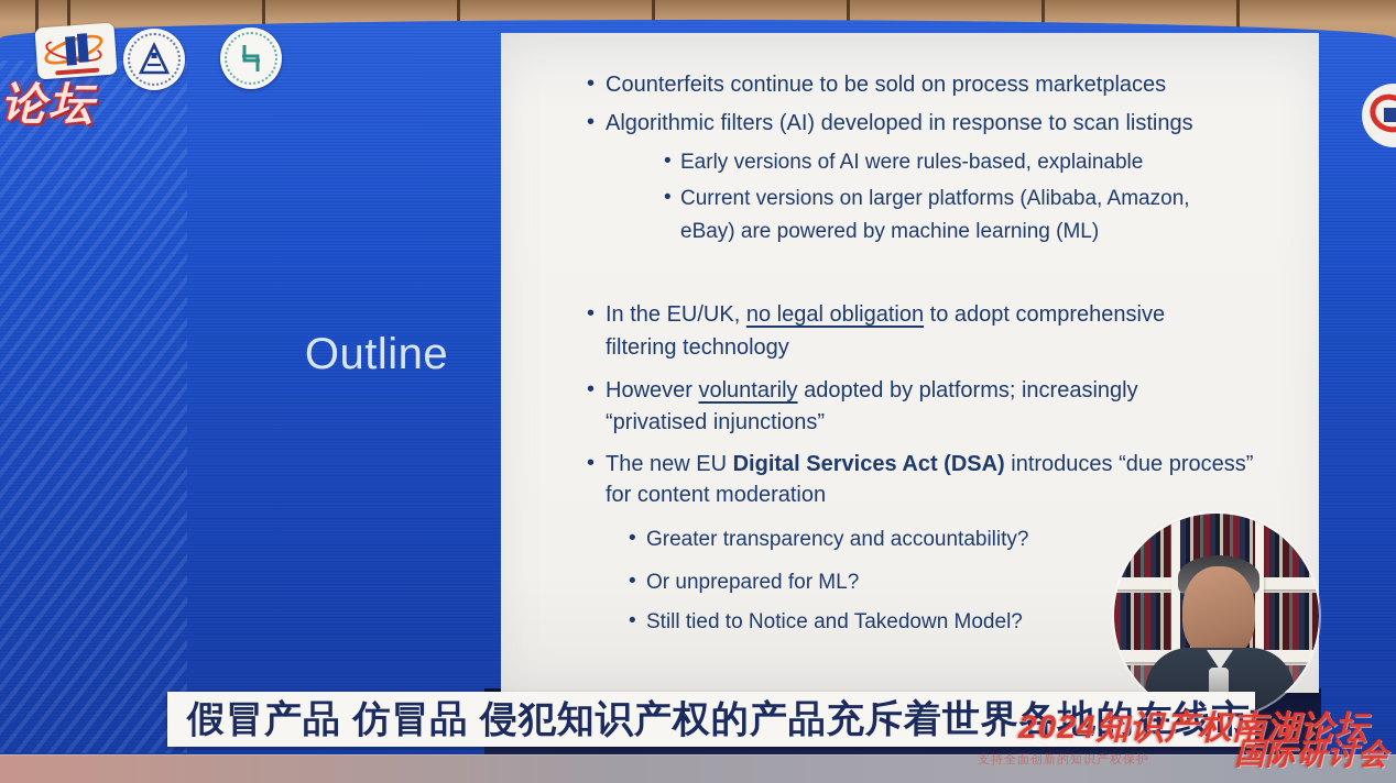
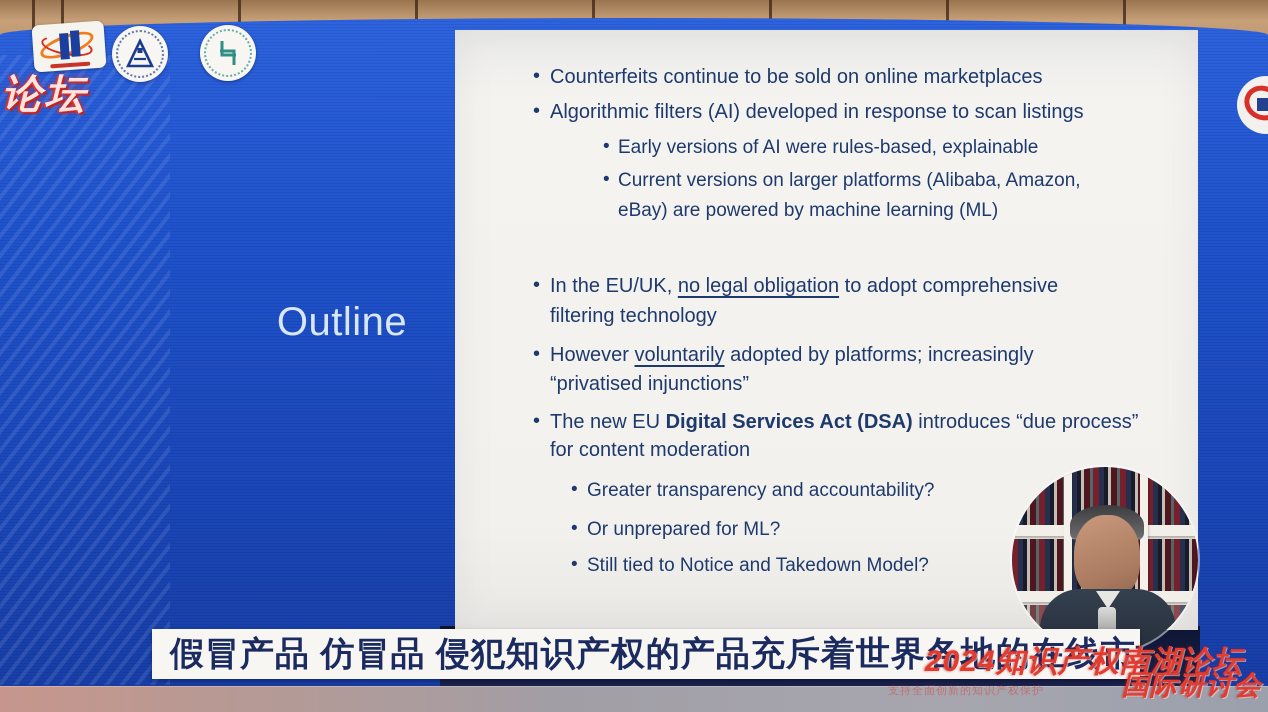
  论坛
  Outline
  •
- Counterfeits continue to be sold on process marketplaces
+ Counterfeits continue to be sold on online marketplaces
  •
  Algorithmic filters (AI) developed in response to scan listings
  •
  Early versions of AI were rules-based, explainable
  •
  Current versions on larger platforms (Alibaba, Amazon,
  eBay) are powered by machine learning (ML)
  •
  In the EU/UK, no legal obligation to adopt comprehensive
  filtering technology
  •
  However voluntarily adopted by platforms; increasingly
  “privatised injunctions”
  •
  The new EU Digital Services Act (DSA) introduces “due process”
  for content moderation
  •
  Greater transparency and accountability?
  •
  Or unprepared for ML?
  •
  Still tied to Notice and Takedown Model?
  假冒产品 仿冒品 侵犯知识产权的产品充斥着世界各地的在线市
  2024知识产权南湖论坛
  国际研讨会
  支持全面创新的知识产权保护
